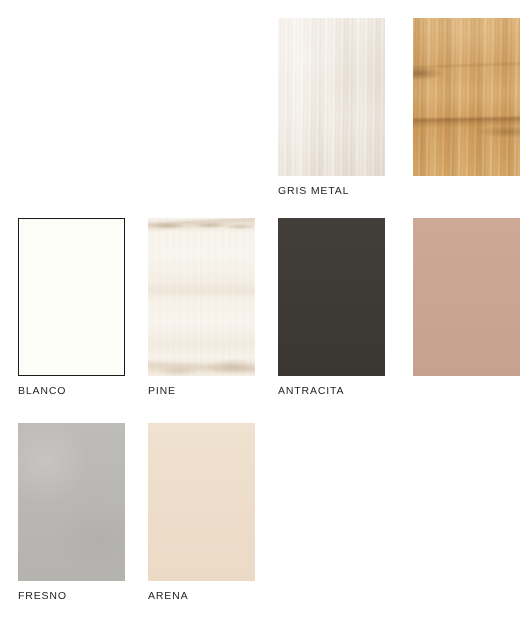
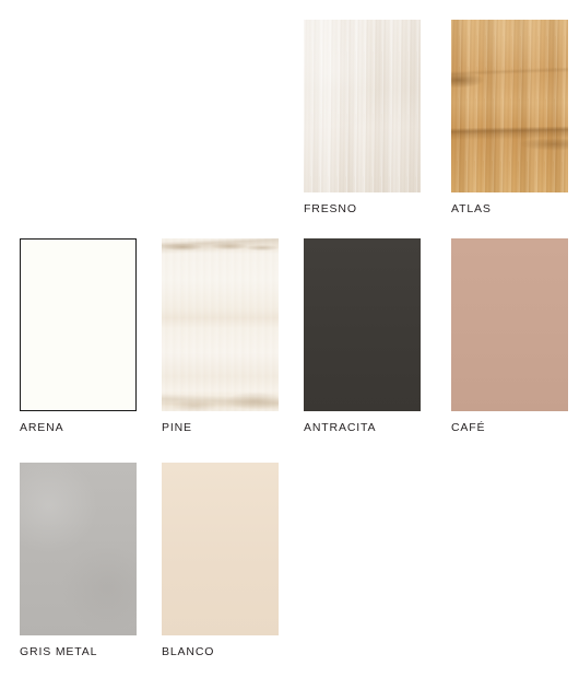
- GRIS METAL
+ FRESNO
+ ATLAS
- BLANCO
+ ARENA
  PINE
  ANTRACITA
+ CAFÉ
- FRESNO
+ GRIS METAL
- ARENA
+ BLANCO
